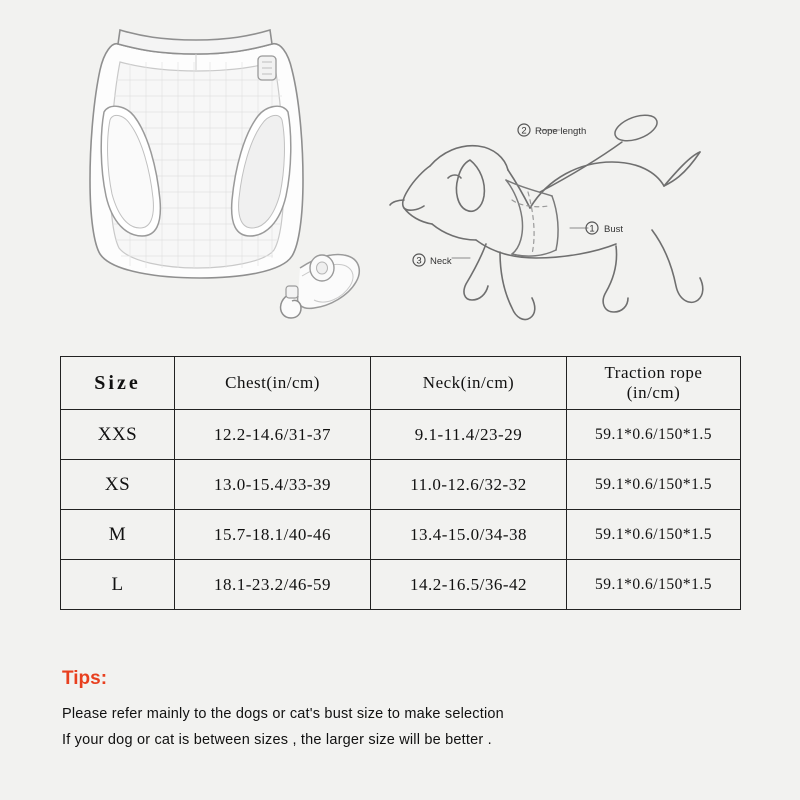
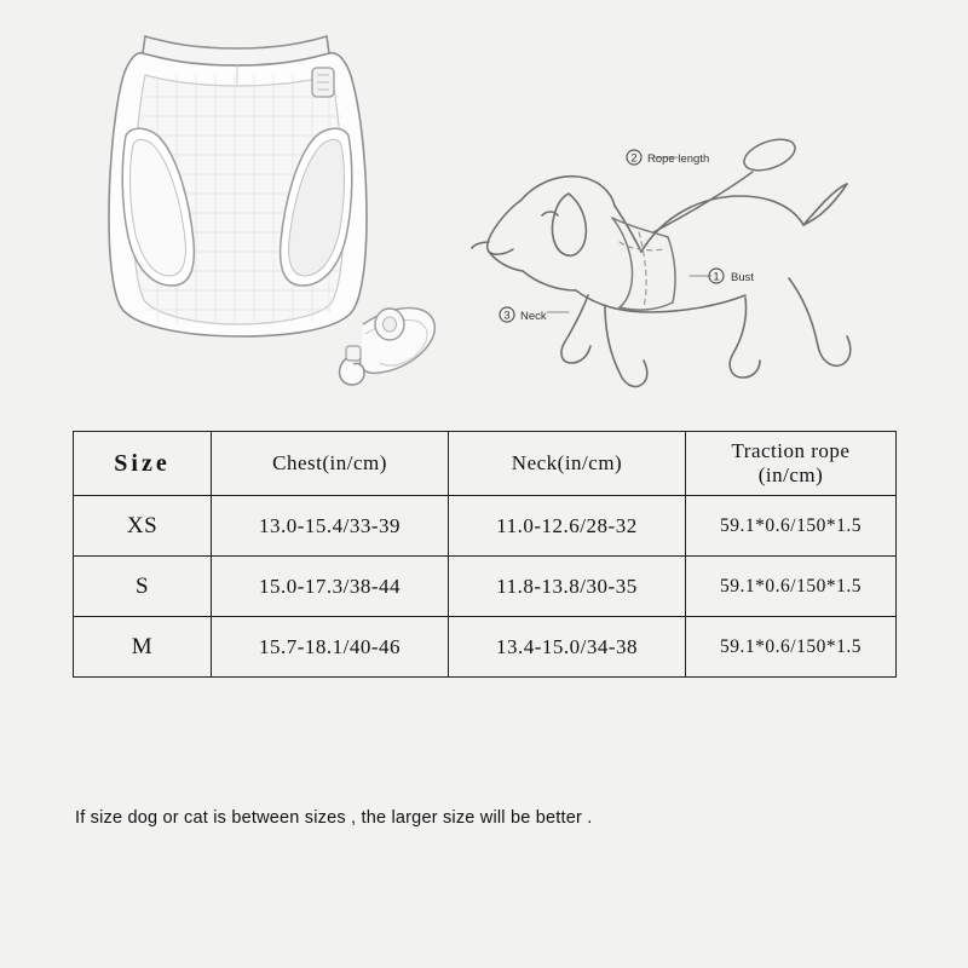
  1
  Bust
  2
  Rope length
  3
  Neck
  Size	Chest(in/cm)	Neck(in/cm)	Traction rope (in/cm)
- XXS	12.2-14.6/31-37	9.1-11.4/23-29	59.1*0.6/150*1.5
- XS	13.0-15.4/33-39	11.0-12.6/32-32	59.1*0.6/150*1.5
+ XS	13.0-15.4/33-39	11.0-12.6/28-32	59.1*0.6/150*1.5
+ S	15.0-17.3/38-44	11.8-13.8/30-35	59.1*0.6/150*1.5
  M	15.7-18.1/40-46	13.4-15.0/34-38	59.1*0.6/150*1.5
- L	18.1-23.2/46-59	14.2-16.5/36-42	59.1*0.6/150*1.5
- Tips:
- Please refer mainly to the dogs or cat's bust size to make selection
- If your dog or cat is between sizes , the larger size will be better .
+ If size dog or cat is between sizes , the larger size will be better .
